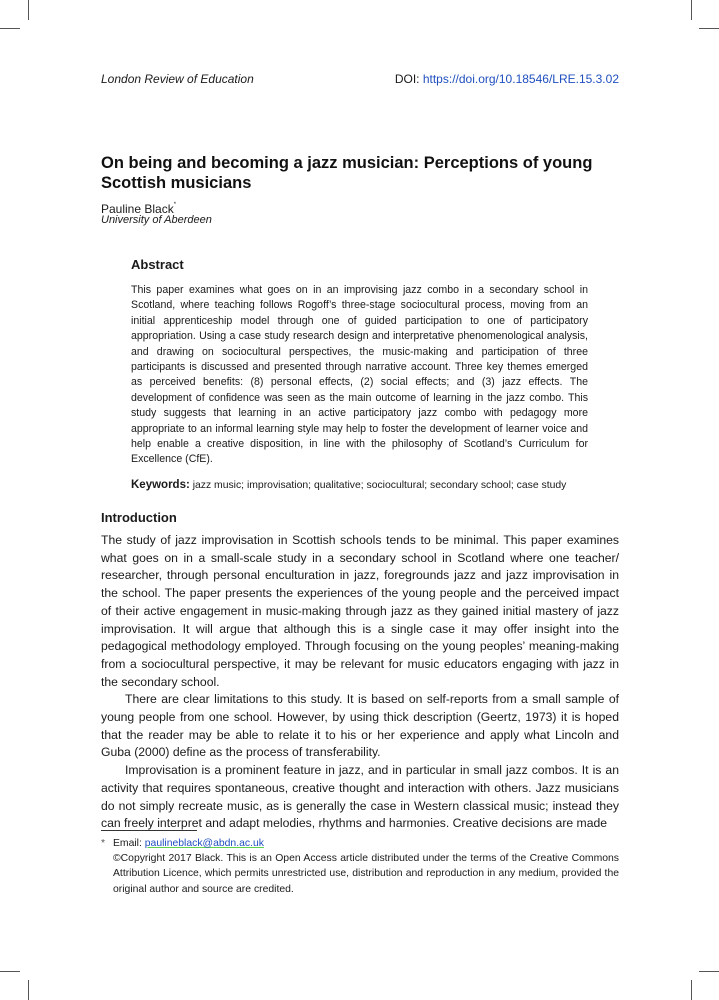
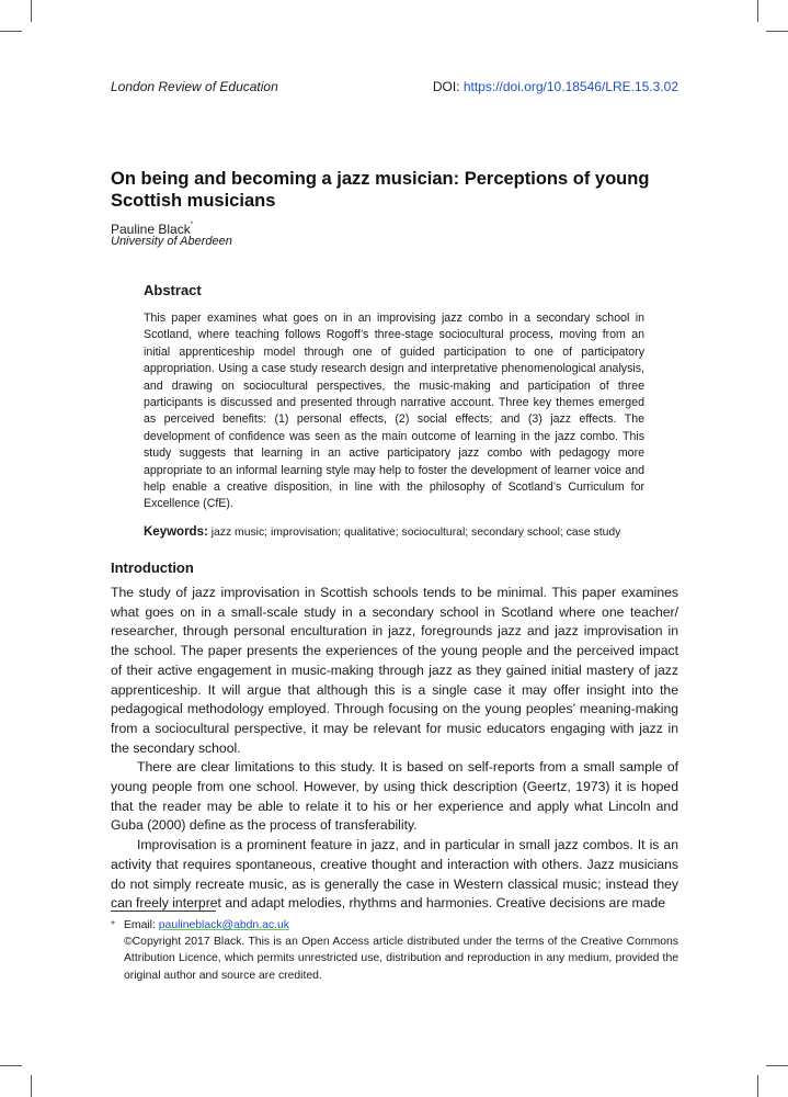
  London Review of Education
  DOI: https://doi.org/10.18546/LRE.15.3.02
  On being and becoming a jazz musician: Perceptions of young Scottish musicians
  Pauline Black
  University of Aberdeen
  Abstract
- This paper examines what goes on in an improvising jazz combo in a secondary school in Scotland, where teaching follows Rogoff’s three-stage sociocultural process, moving from an initial apprenticeship model through one of guided participation to one of participatory appropriation. Using a case study research design and interpretative phenomenological analysis, and drawing on sociocultural perspectives, the music-making and participation of three participants is discussed and presented through narrative account. Three key themes emerged as perceived benefits: (8) personal effects, (2) social effects; and (3) jazz effects. The development of confidence was seen as the main outcome of learning in the jazz combo. This study suggests that learning in an active participatory jazz combo with pedagogy more appropriate to an informal learning style may help to foster the development of learner voice and help enable a creative disposition, in line with the philosophy of Scotland’s Curriculum for Excellence (CfE).
+ This paper examines what goes on in an improvising jazz combo in a secondary school in Scotland, where teaching follows Rogoff’s three-stage sociocultural process, moving from an initial apprenticeship model through one of guided participation to one of participatory appropriation. Using a case study research design and interpretative phenomenological analysis, and drawing on sociocultural perspectives, the music-making and participation of three participants is discussed and presented through narrative account. Three key themes emerged as perceived benefits: (1) personal effects, (2) social effects; and (3) jazz effects. The development of confidence was seen as the main outcome of learning in the jazz combo. This study suggests that learning in an active participatory jazz combo with pedagogy more appropriate to an informal learning style may help to foster the development of learner voice and help enable a creative disposition, in line with the philosophy of Scotland’s Curriculum for Excellence (CfE).
  Keywords: jazz music; improvisation; qualitative; sociocultural; secondary school; case study
  Introduction
- The study of jazz improvisation in Scottish schools tends to be minimal. This paper examines what goes on in a small-scale study in a secondary school in Scotland where one teacher/ researcher, through personal enculturation in jazz, foregrounds jazz and jazz improvisation in the school. The paper presents the experiences of the young people and the perceived impact of their active engagement in music-making through jazz as they gained initial mastery of jazz improvisation. It will argue that although this is a single case it may offer insight into the pedagogical methodology employed. Through focusing on the young peoples’ meaning-making from a sociocultural perspective, it may be relevant for music educators engaging with jazz in the secondary school.
+ The study of jazz improvisation in Scottish schools tends to be minimal. This paper examines what goes on in a small-scale study in a secondary school in Scotland where one teacher/ researcher, through personal enculturation in jazz, foregrounds jazz and jazz improvisation in the school. The paper presents the experiences of the young people and the perceived impact of their active engagement in music-making through jazz as they gained initial mastery of jazz apprenticeship. It will argue that although this is a single case it may offer insight into the pedagogical methodology employed. Through focusing on the young peoples’ meaning-making from a sociocultural perspective, it may be relevant for music educators engaging with jazz in the secondary school.
  There are clear limitations to this study. It is based on self-reports from a small sample of young people from one school. However, by using thick description (Geertz, 1973) it is hoped that the reader may be able to relate it to his or her experience and apply what Lincoln and Guba (2000) define as the process of transferability.
  Improvisation is a prominent feature in jazz, and in particular in small jazz combos. It is an activity that requires spontaneous, creative thought and interaction with others. Jazz musicians do not simply recreate music, as is generally the case in Western classical music; instead they can freely interpret and adapt melodies, rhythms and harmonies. Creative decisions are made
  *
  Email: paulineblack@abdn.ac.uk
  ©Copyright 2017 Black. This is an Open Access article distributed under the terms of the Creative Commons Attribution Licence, which permits unrestricted use, distribution and reproduction in any medium, provided the original author and source are credited.
